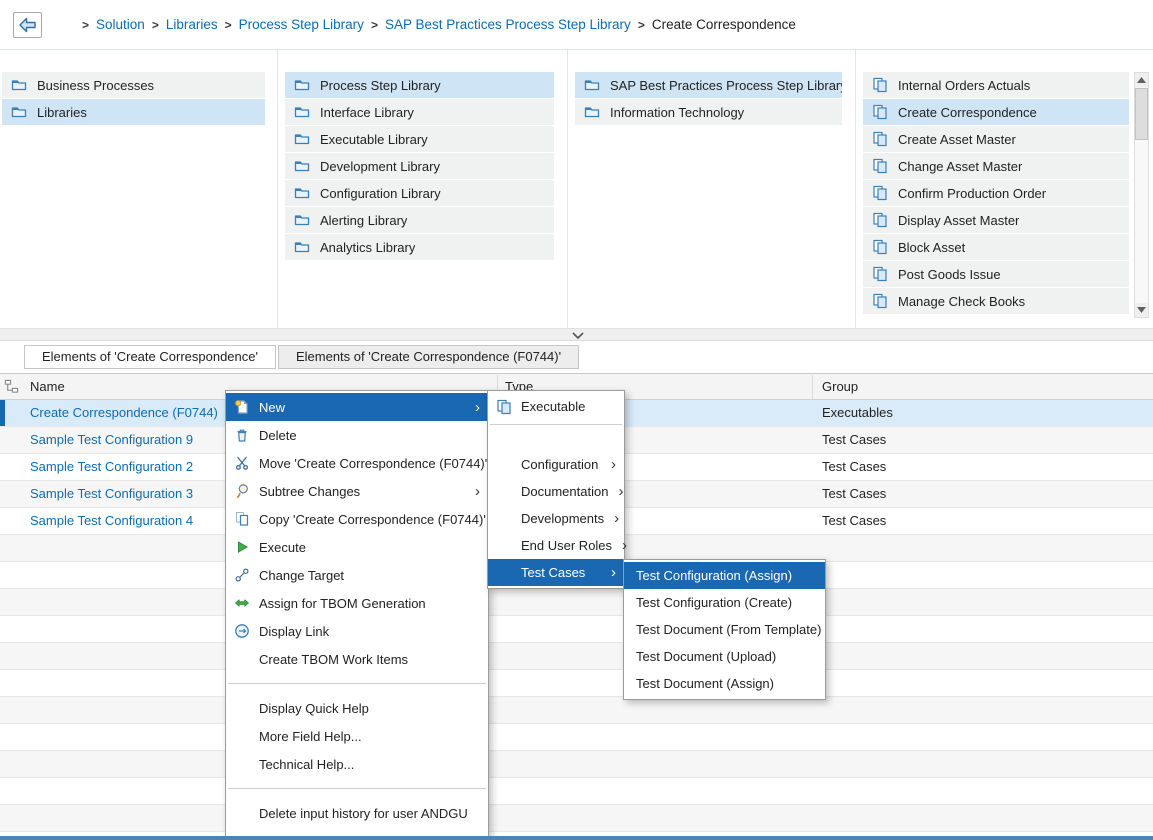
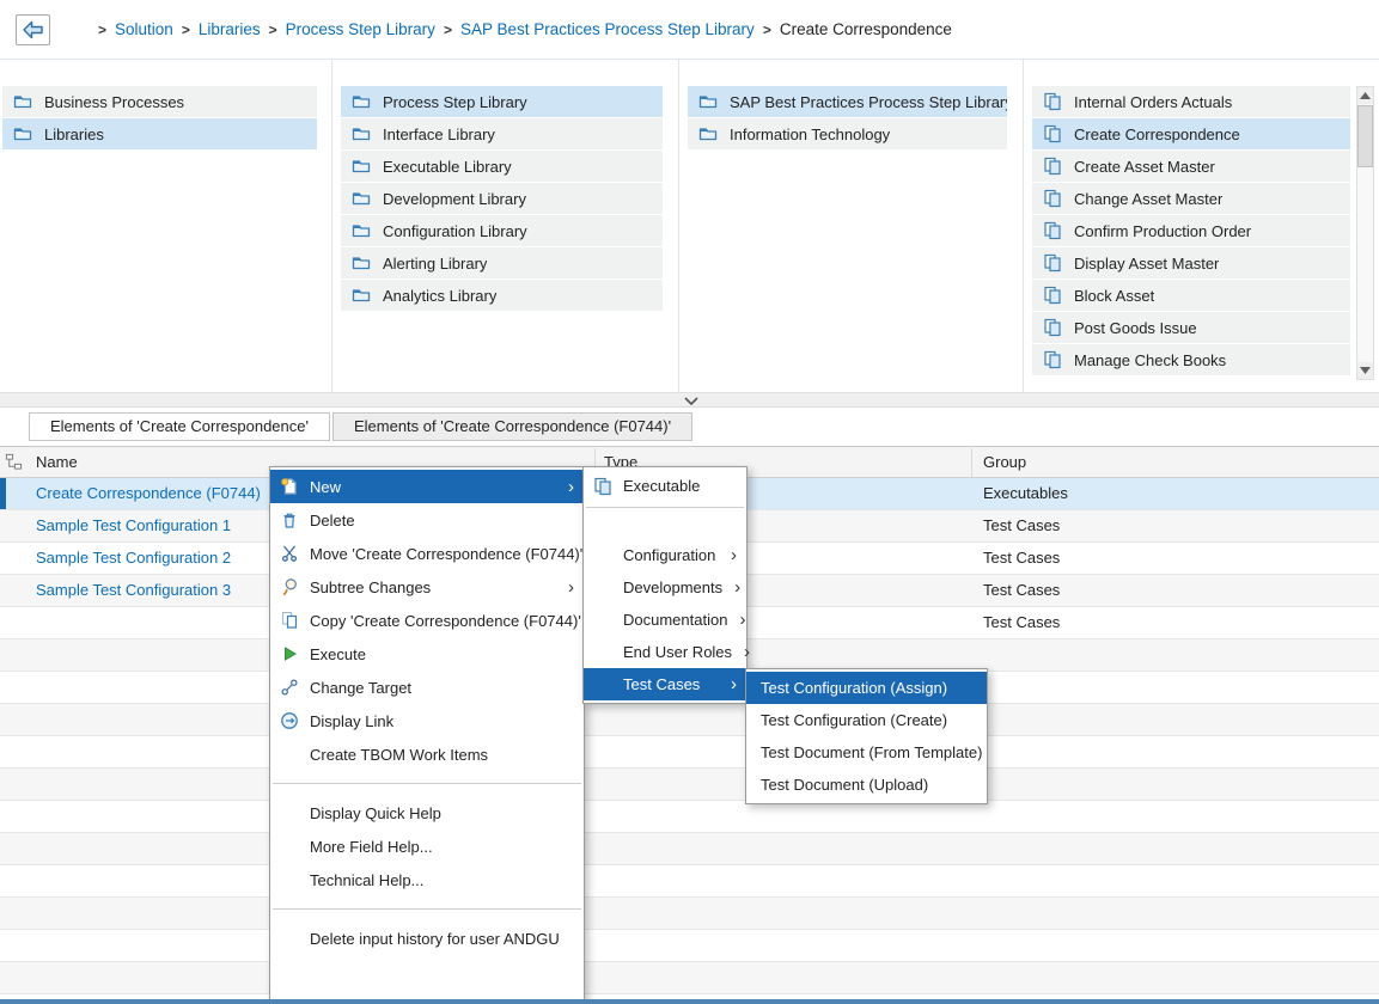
  >
  Solution
  >
  Libraries
  >
  Process Step Library
  >
  SAP Best Practices Process Step Library
  >
  Create Correspondence
  Business Processes
  Libraries
  Process Step Library
  Interface Library
  Executable Library
  Development Library
  Configuration Library
  Alerting Library
  Analytics Library
  SAP Best Practices Process Step Librar
  Information Technology
  Internal Orders Actuals
  Create Correspondence
  Create Asset Master
  Change Asset Master
  Confirm Production Order
  Display Asset Master
  Block Asset
  Post Goods Issue
  Manage Check Books
  Elements of 'Create Correspondence'
  Elements of 'Create Correspondence (F0744)'
  Name
  Type
  Group
  Create Correspondence (F0744)
  Executables
- Sample Test Configuration 9
+ Sample Test Configuration 1
  Test Cases
  Sample Test Configuration 2
  Test Cases
  Sample Test Configuration 3
  Test Cases
- Sample Test Configuration 4
  Test Cases
  New
  ›
  Delete
  Move 'Create Correspondence (F0744)'
  Subtree Changes
  ›
  Copy 'Create Correspondence (F0744)'
  Execute
  Change Target
- Assign for TBOM Generation
  Display Link
  Create TBOM Work Items
  Display Quick Help
  More Field Help...
  Technical Help...
  Delete input history for user ANDGU
  Executable
  Configuration
  ›
- Documentation
+ Developments
  ›
- Developments
+ Documentation
  ›
  End User Roles
  ›
  Test Cases
  ›
  Test Configuration (Assign)
  Test Configuration (Create)
  Test Document (From Template)
  Test Document (Upload)
- Test Document (Assign)
